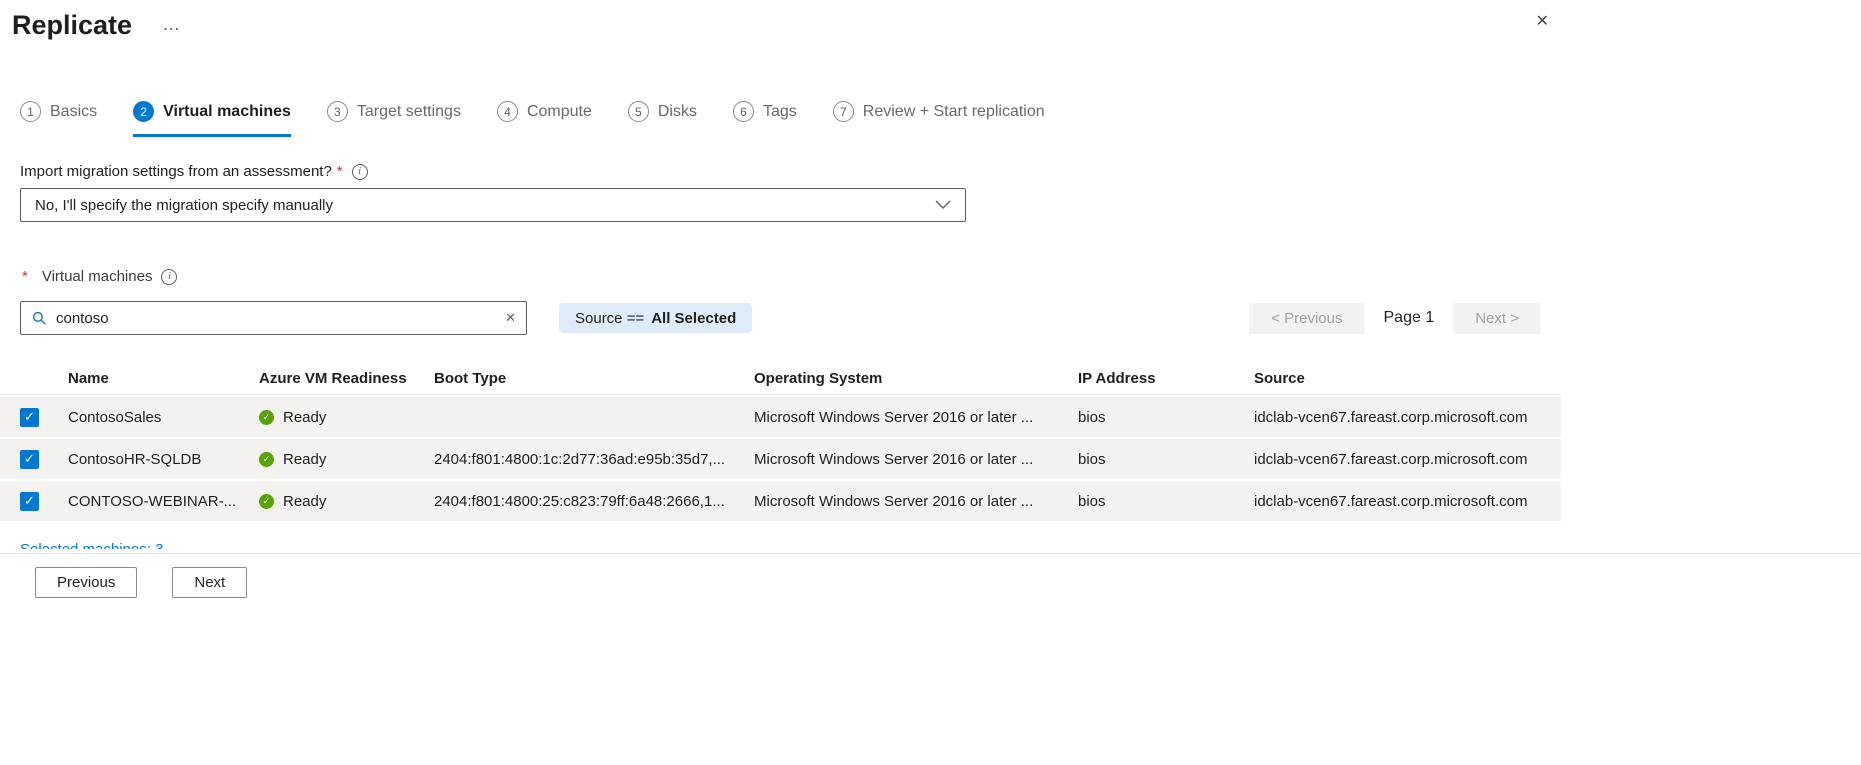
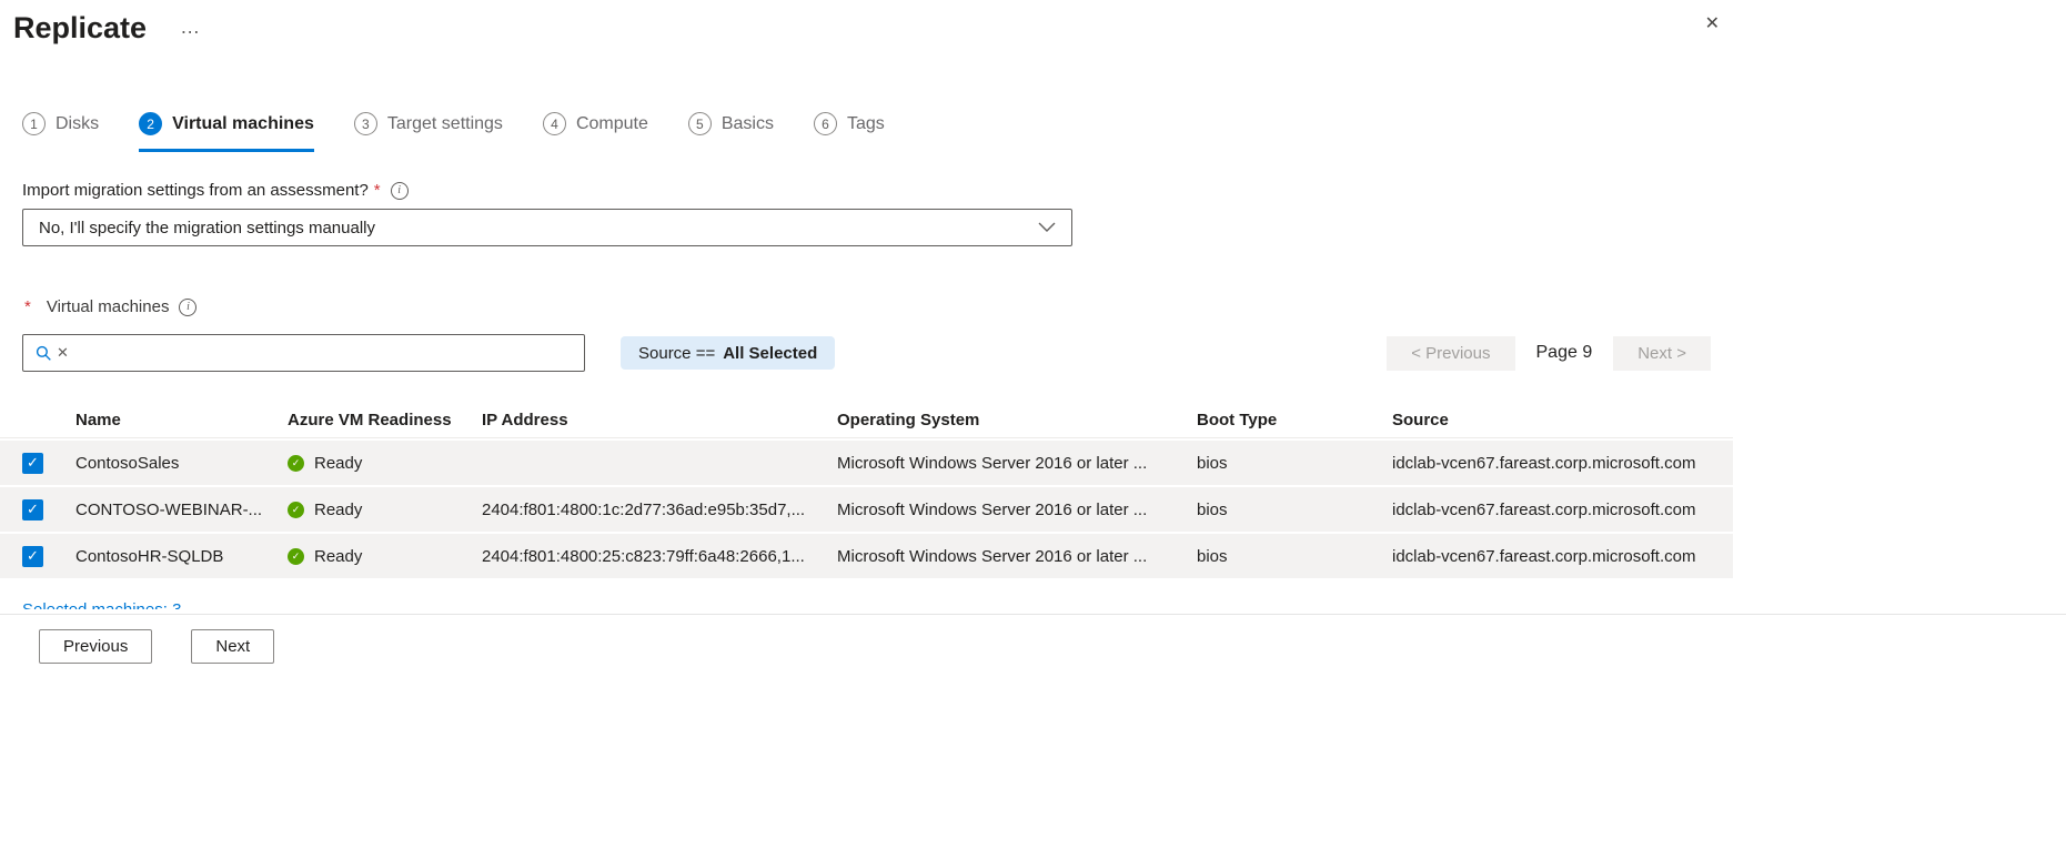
  Replicate
  …
  ✕
  1
- Basics
+ Disks
  2
  Virtual machines
  3
  Target settings
  4
  Compute
  5
- Disks
+ Basics
  6
  Tags
- 7
- Review + Start replication
  Import migration settings from an assessment?
  *
  i
- No, I'll specify the migration specify manually
+ No, I'll specify the migration settings manually
  *
  Virtual machines
  i
- contoso
  ✕
  Source ==
  All Selected
  < Previous
- Page 1
+ Page 9
  Next >
  Name
  Azure VM Readiness
- Boot Type
+ IP Address
  Operating System
- IP Address
+ Boot Type
  Source
  ContosoSales
  Ready
  Microsoft Windows Server 2016 or later ...
  bios
  idclab-vcen67.fareast.corp.microsoft.com
- ContosoHR-SQLDB
+ CONTOSO-WEBINAR-...
  Ready
  2404:f801:4800:1c:2d77:36ad:e95b:35d7,...
  Microsoft Windows Server 2016 or later ...
  bios
  idclab-vcen67.fareast.corp.microsoft.com
- CONTOSO-WEBINAR-...
+ ContosoHR-SQLDB
  Ready
  2404:f801:4800:25:c823:79ff:6a48:2666,1...
  Microsoft Windows Server 2016 or later ...
  bios
  idclab-vcen67.fareast.corp.microsoft.com
  Previous
  Next
